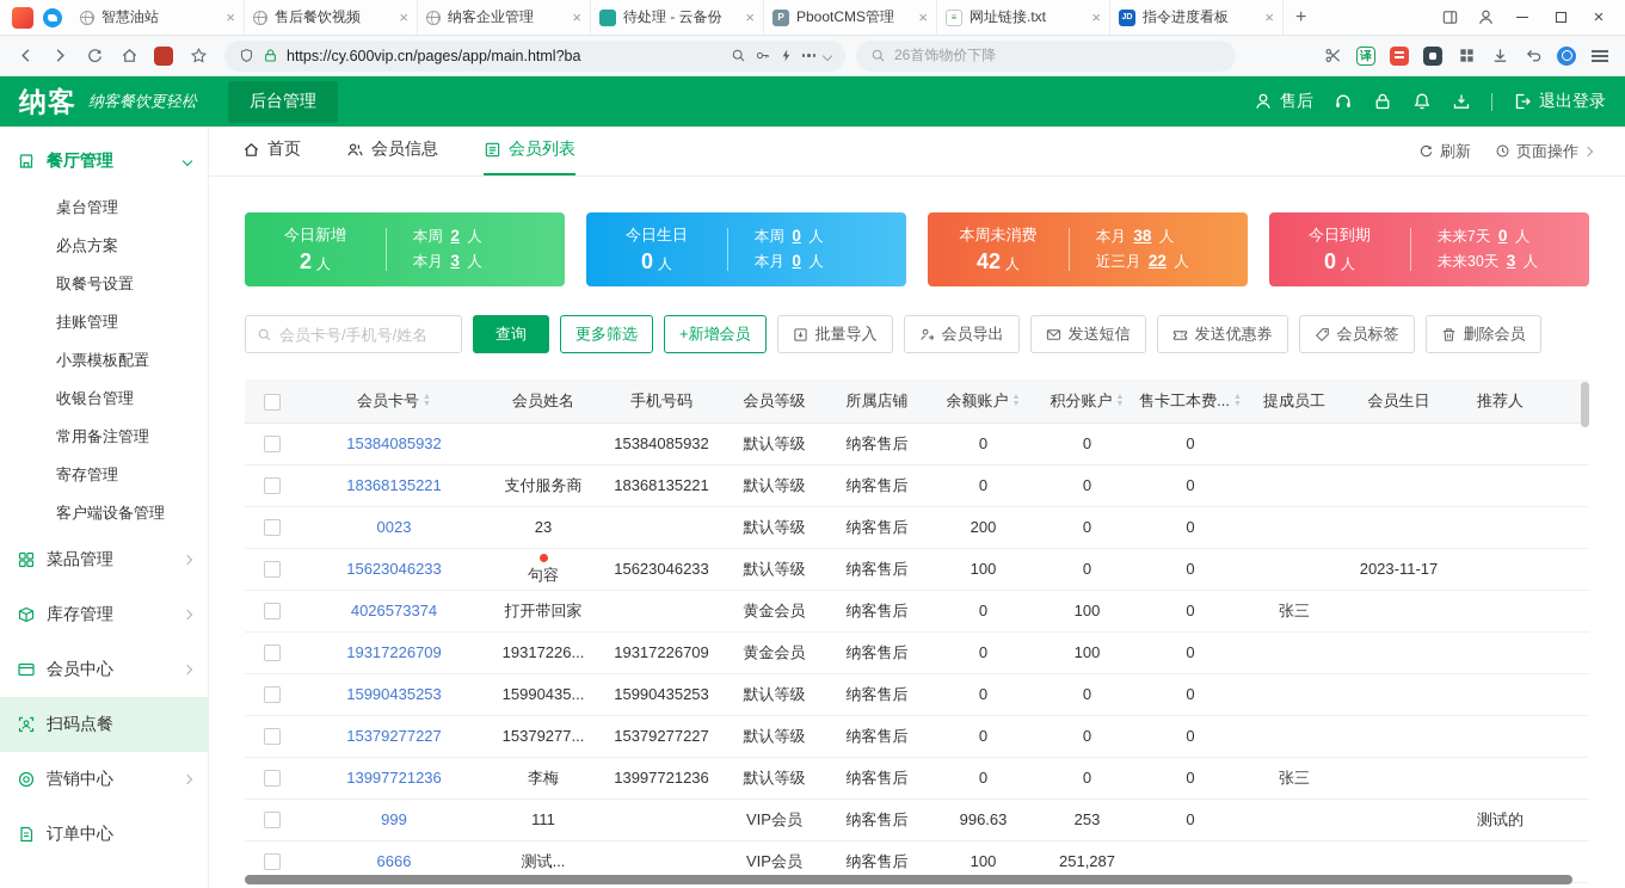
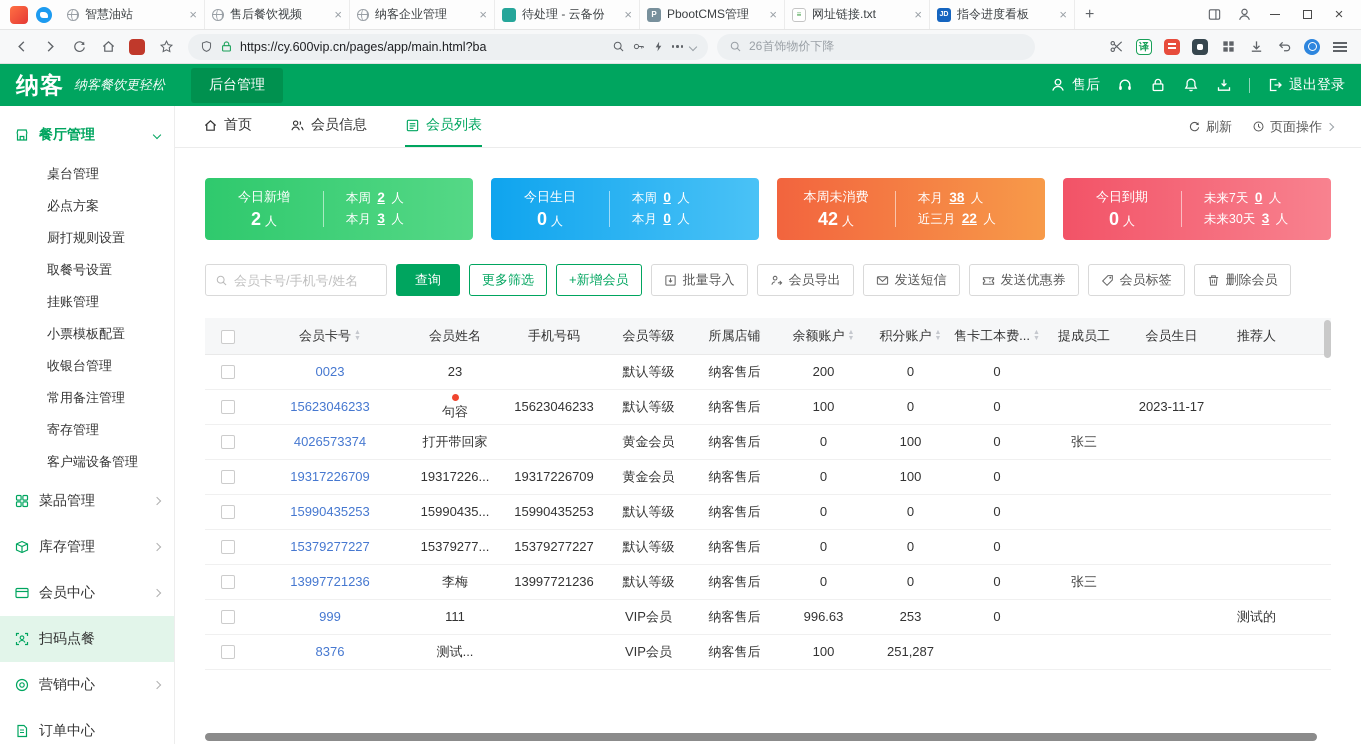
  智慧油站
  ×
  售后餐饮视频
  ×
  纳客企业管理
  ×
  待处理 - 云备份
  ×
  P
  PbootCMS管理
  ×
  ≡
  网址链接.txt
  ×
  指令进度看板
  ×
  +
  ×
  https://cy.600vip.cn/pages/app/main.html?ba
  26首饰物价下降
  译
  纳客
  纳客餐饮更轻松
  后台管理
  售后
  退出登录
  餐厅管理
  桌台管理
  必点方案
+ 厨打规则设置
  取餐号设置
  挂账管理
  小票模板配置
  收银台管理
  常用备注管理
  寄存管理
  客户端设备管理
  菜品管理
  库存管理
  会员中心
  扫码点餐
  营销中心
  订单中心
  首页
  会员信息
  会员列表
  刷新
  页面操作
  今日新增
  2 人
  本周 2 人
  本月 3 人
  今日生日
  0 人
  本周 0 人
  本月 0 人
  本周未消费
  42 人
  本月 38 人
  近三月 22 人
  今日到期
  0 人
  未来7天 0 人
  未来30天 3 人
  会员卡号/手机号/姓名
  查询
  更多筛选
  +新增会员
  批量导入
  会员导出
  发送短信
  发送优惠券
  会员标签
  删除会员
  	会员卡号	会员姓名	手机号码	会员等级	所属店铺	余额账户	积分账户	售卡工本费...	提成员工	会员生日	推荐人
- 	15384085932		15384085932	默认等级	纳客售后	0	0	0
- 	18368135221	支付服务商	18368135221	默认等级	纳客售后	0	0	0
  	0023	23		默认等级	纳客售后	200	0	0
  	15623046233	句容	15623046233	默认等级	纳客售后	100	0	0		2023-11-17
  	4026573374	打开带回家		黄金会员	纳客售后	0	100	0	张三
  	19317226709	19317226...	19317226709	黄金会员	纳客售后	0	100	0
  	15990435253	15990435...	15990435253	默认等级	纳客售后	0	0	0
  	15379277227	15379277...	15379277227	默认等级	纳客售后	0	0	0
  	13997721236	李梅	13997721236	默认等级	纳客售后	0	0	0	张三
  	999	111		VIP会员	纳客售后	996.63	253	0			测试的
- 	6666	测试...		VIP会员	纳客售后	100	251,287
+ 	8376	测试...		VIP会员	纳客售后	100	251,287
